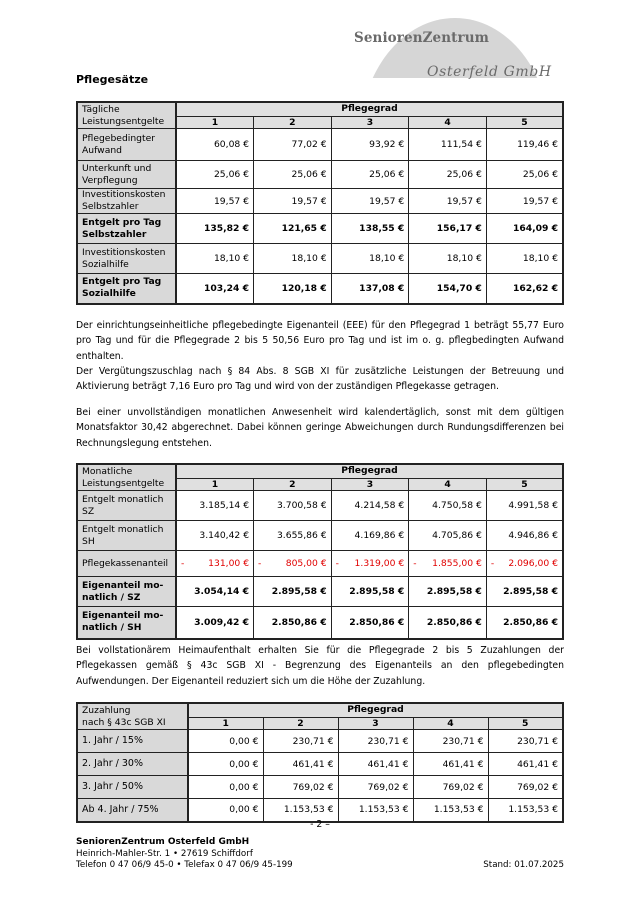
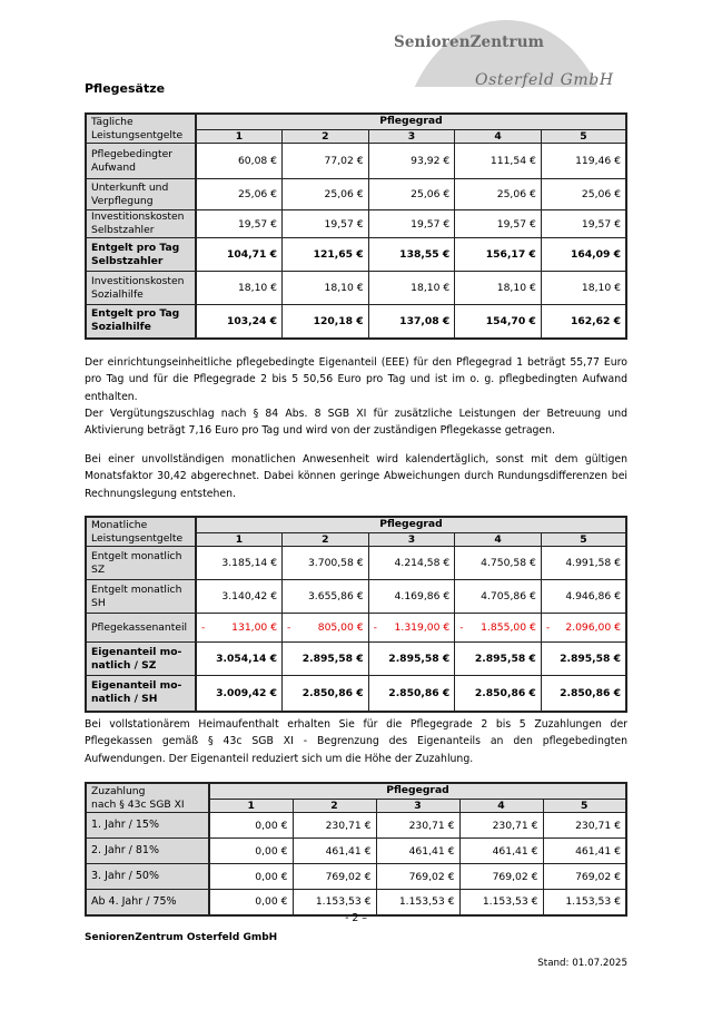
  SeniorenZentrum
  Osterfeld GmbH
  Pflegesätze
  Tägliche Leistungsentgelte	Pflegegrad
  1	2	3	4	5
  PflegebedingterAufwand	60,08 €	77,02 €	93,92 €	111,54 €	119,46 €
  Unterkunft undVerpflegung	25,06 €	25,06 €	25,06 €	25,06 €	25,06 €
  InvestitionskostenSelbstzahler	19,57 €	19,57 €	19,57 €	19,57 €	19,57 €
- Entgelt pro TagSelbstzahler	135,82 €	121,65 €	138,55 €	156,17 €	164,09 €
+ Entgelt pro TagSelbstzahler	104,71 €	121,65 €	138,55 €	156,17 €	164,09 €
  InvestitionskostenSozialhilfe	18,10 €	18,10 €	18,10 €	18,10 €	18,10 €
  Entgelt pro TagSozialhilfe	103,24 €	120,18 €	137,08 €	154,70 €	162,62 €
  Der einrichtungseinheitliche pflegebedingte Eigenanteil (EEE) für den Pflegegrad 1 beträgt 55,77 Euro pro Tag und für die Pflegegrade 2 bis 5 50,56 Euro pro Tag und ist im o. g. pflegbedingten Aufwand enthalten.
  Der Vergütungszuschlag nach § 84 Abs. 8 SGB XI für zusätzliche Leistungen der Betreuung und Aktivierung beträgt 7,16 Euro pro Tag und wird von der zuständigen Pflegekasse getragen.
  Bei einer unvollständigen monatlichen Anwesenheit wird kalendertäglich, sonst mit dem gültigen Monatsfaktor 30,42 abgerechnet. Dabei können geringe Abweichungen durch Rundungsdifferenzen bei Rechnungslegung entstehen.
  Monatliche Leistungsentgelte	Pflegegrad
  1	2	3	4	5
  Entgelt monatlichSZ	3.185,14 €	3.700,58 €	4.214,58 €	4.750,58 €	4.991,58 €
  Entgelt monatlichSH	3.140,42 €	3.655,86 €	4.169,86 €	4.705,86 €	4.946,86 €
  Pflegekassenanteil	- 131,00 €	- 805,00 €	- 1.319,00 €	- 1.855,00 €	- 2.096,00 €
  Eigenanteil mo-natlich / SZ	3.054,14 €	2.895,58 €	2.895,58 €	2.895,58 €	2.895,58 €
  Eigenanteil mo-natlich / SH	3.009,42 €	2.850,86 €	2.850,86 €	2.850,86 €	2.850,86 €
  Bei vollstationärem Heimaufenthalt erhalten Sie für die Pflegegrade 2 bis 5 Zuzahlungen der Pflegekassen gemäß § 43c SGB XI - Begrenzung des Eigenanteils an den pflegebedingten Aufwendungen. Der Eigenanteil reduziert sich um die Höhe der Zuzahlung.
  Zuzahlung nach § 43c SGB XI	Pflegegrad
  1	2	3	4	5
  1. Jahr / 15%	0,00 €	230,71 €	230,71 €	230,71 €	230,71 €
- 2. Jahr / 30%	0,00 €	461,41 €	461,41 €	461,41 €	461,41 €
+ 2. Jahr / 81%	0,00 €	461,41 €	461,41 €	461,41 €	461,41 €
  3. Jahr / 50%	0,00 €	769,02 €	769,02 €	769,02 €	769,02 €
  Ab 4. Jahr / 75%	0,00 €	1.153,53 €	1.153,53 €	1.153,53 €	1.153,53 €
  - 2 –
  SeniorenZentrum Osterfeld GmbH
- Heinrich-Mahler-Str. 1 • 27619 Schiffdorf
- Telefon 0 47 06/9 45-0 • Telefax 0 47 06/9 45-199
  Stand: 01.07.2025
